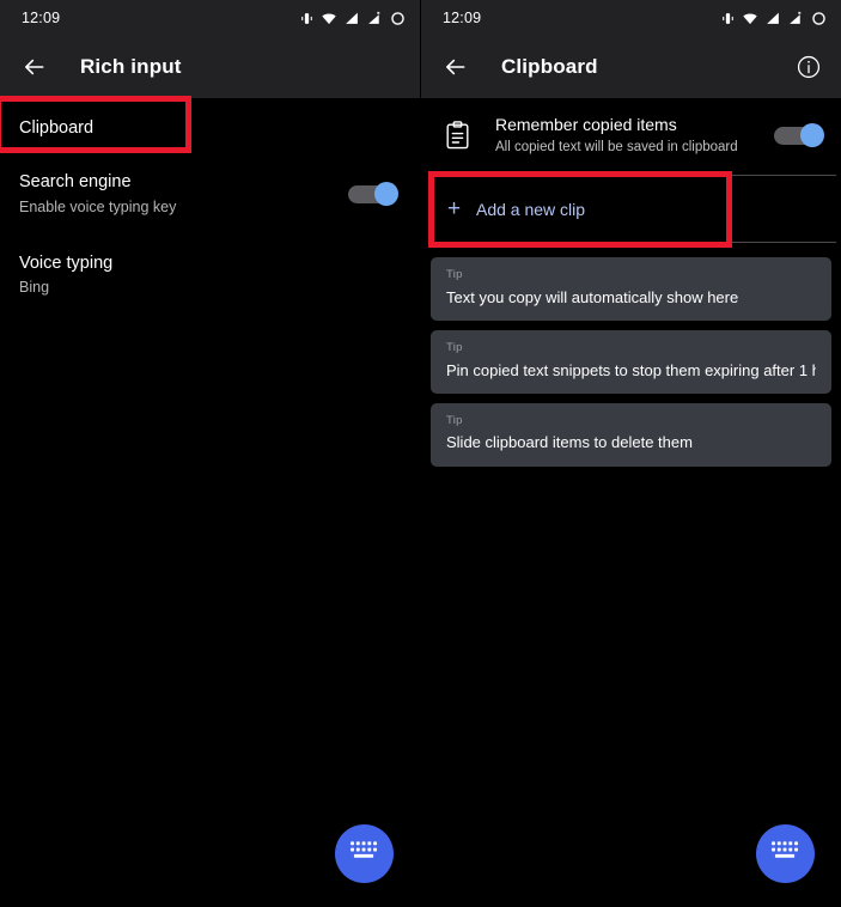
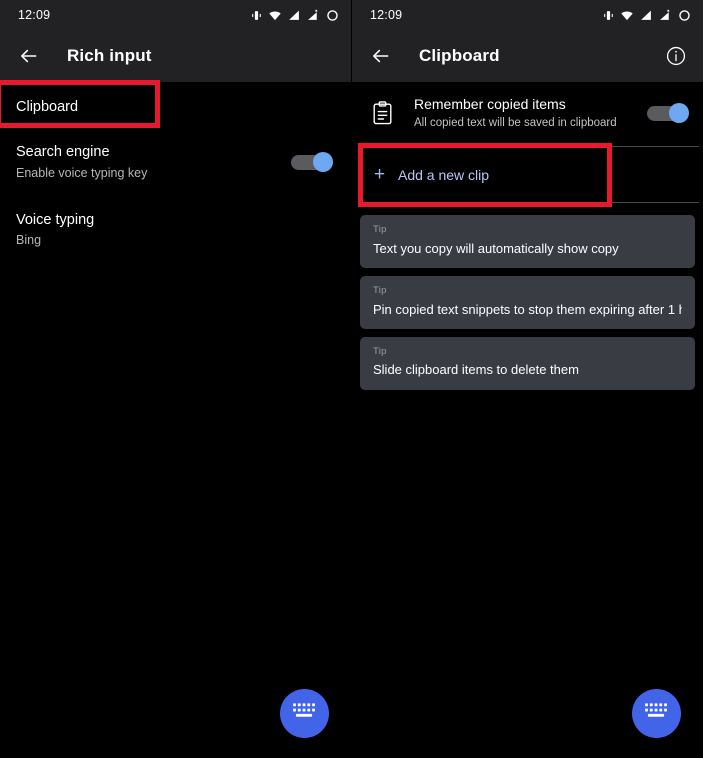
  12:09
  Rich input
  Clipboard
  Search engine
  Enable voice typing key
  Voice typing
  Bing
  12:09
  Clipboard
  Remember copied items
  All copied text will be saved in clipboard
  +
  Add a new clip
  Tip
- Text you copy will automatically show here
+ Text you copy will automatically show copy
  Tip
  Pin copied text snippets to stop them expiring after 1
  Tip
  Slide clipboard items to delete them
